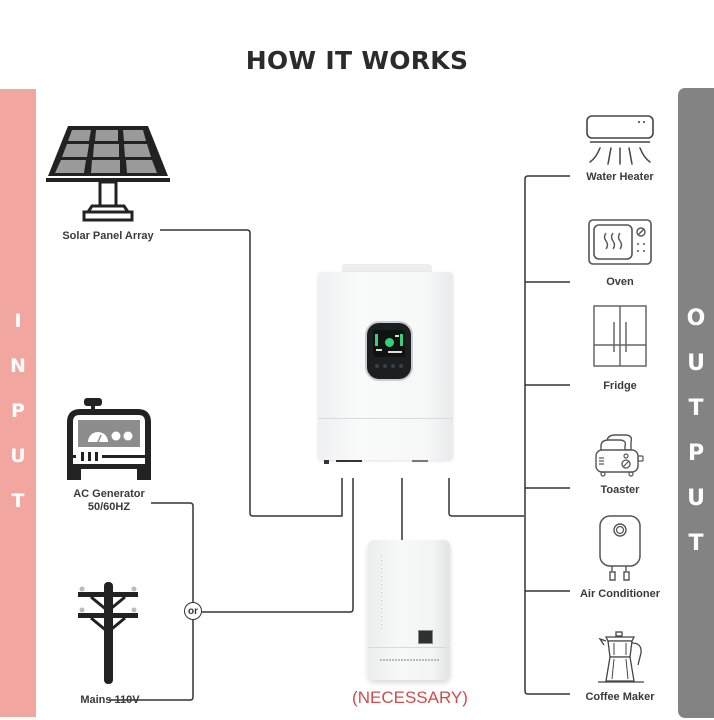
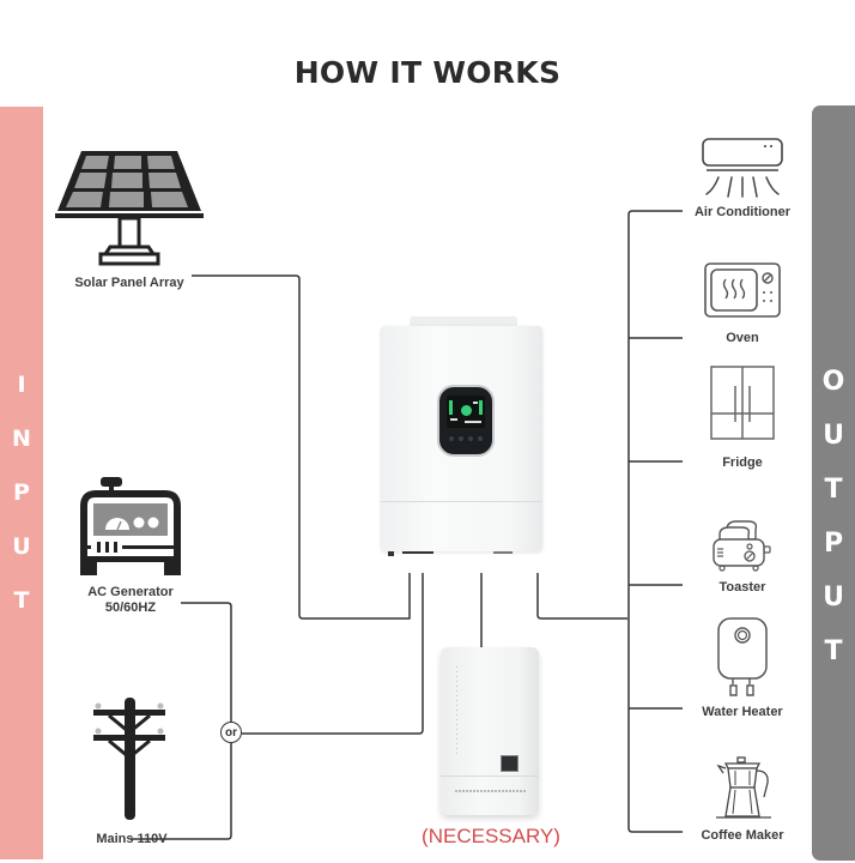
  HOW IT WORKS
  I
  N
  P
  U
  T
  O
  U
  T
  P
  U
  T
  or
  Solar Panel Array
  AC Generator
  50/60HZ
  Mains 110V
  (NECESSARY)
- Water Heater
+ Air Conditioner
  Oven
  Fridge
  Toaster
- Air Conditioner
+ Water Heater
  Coffee Maker
